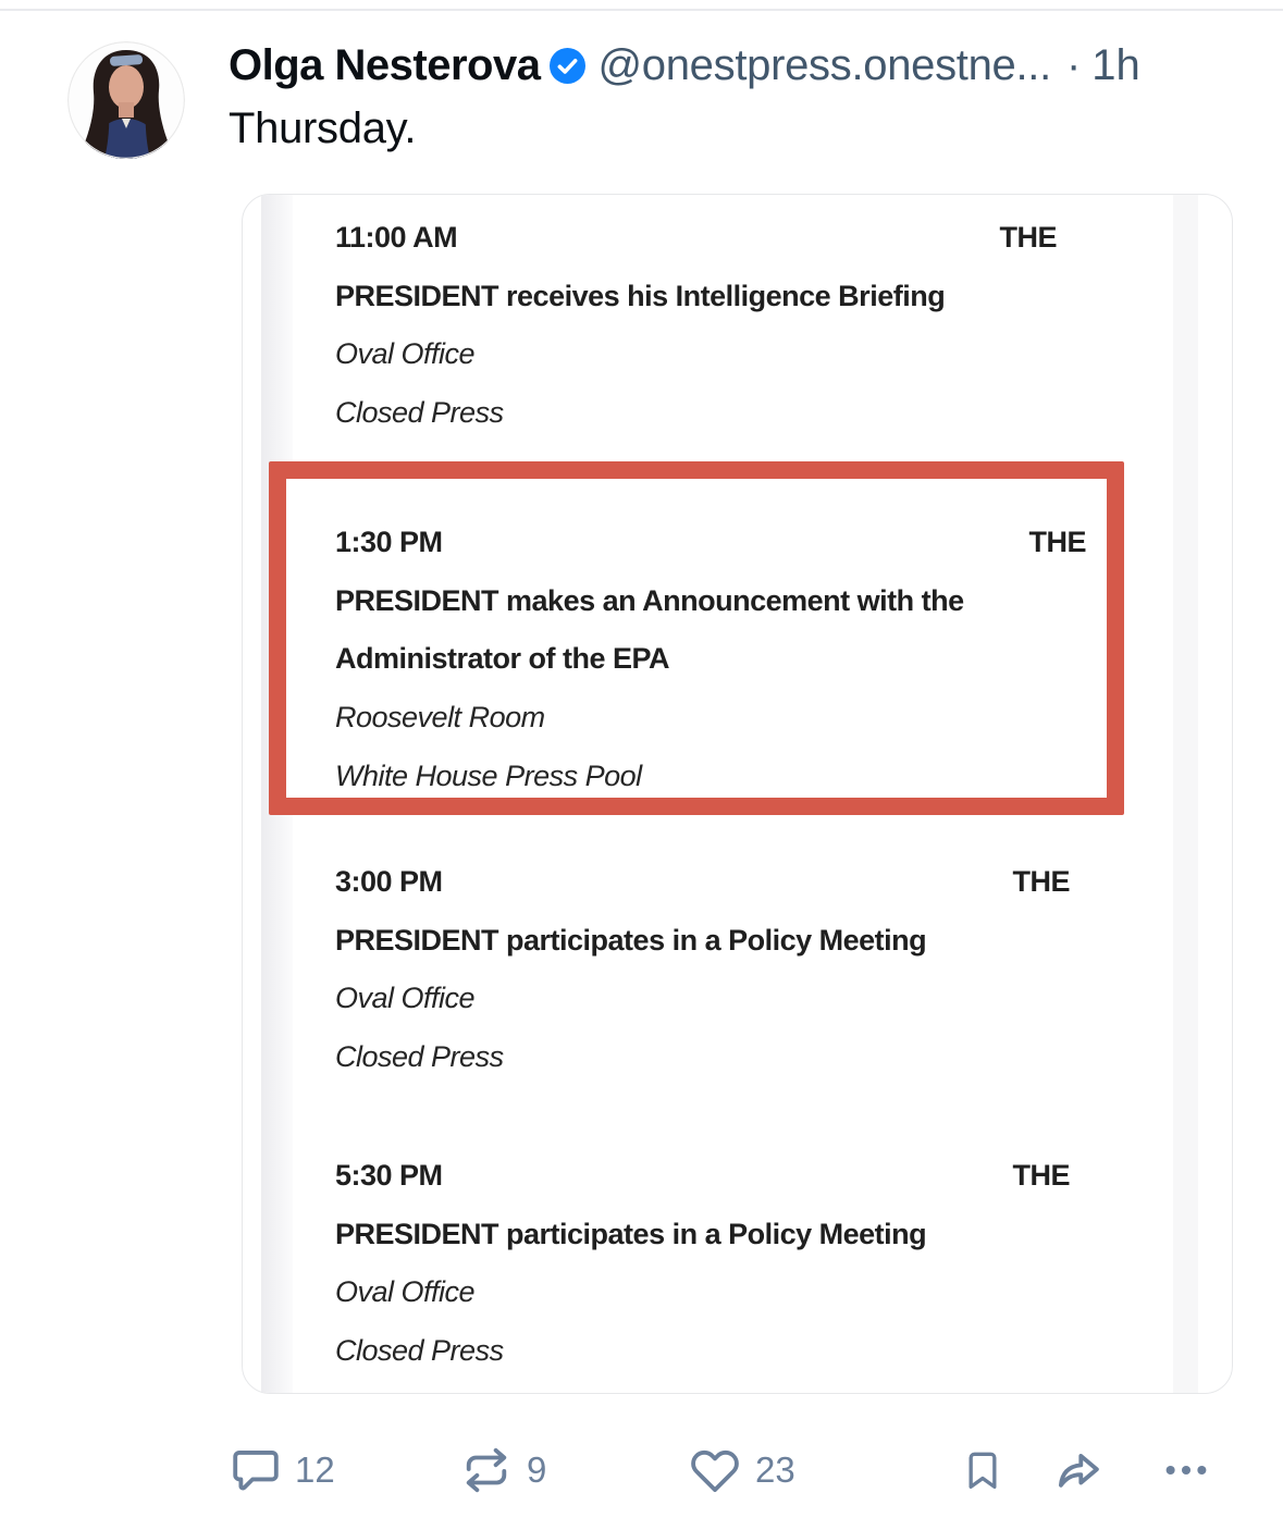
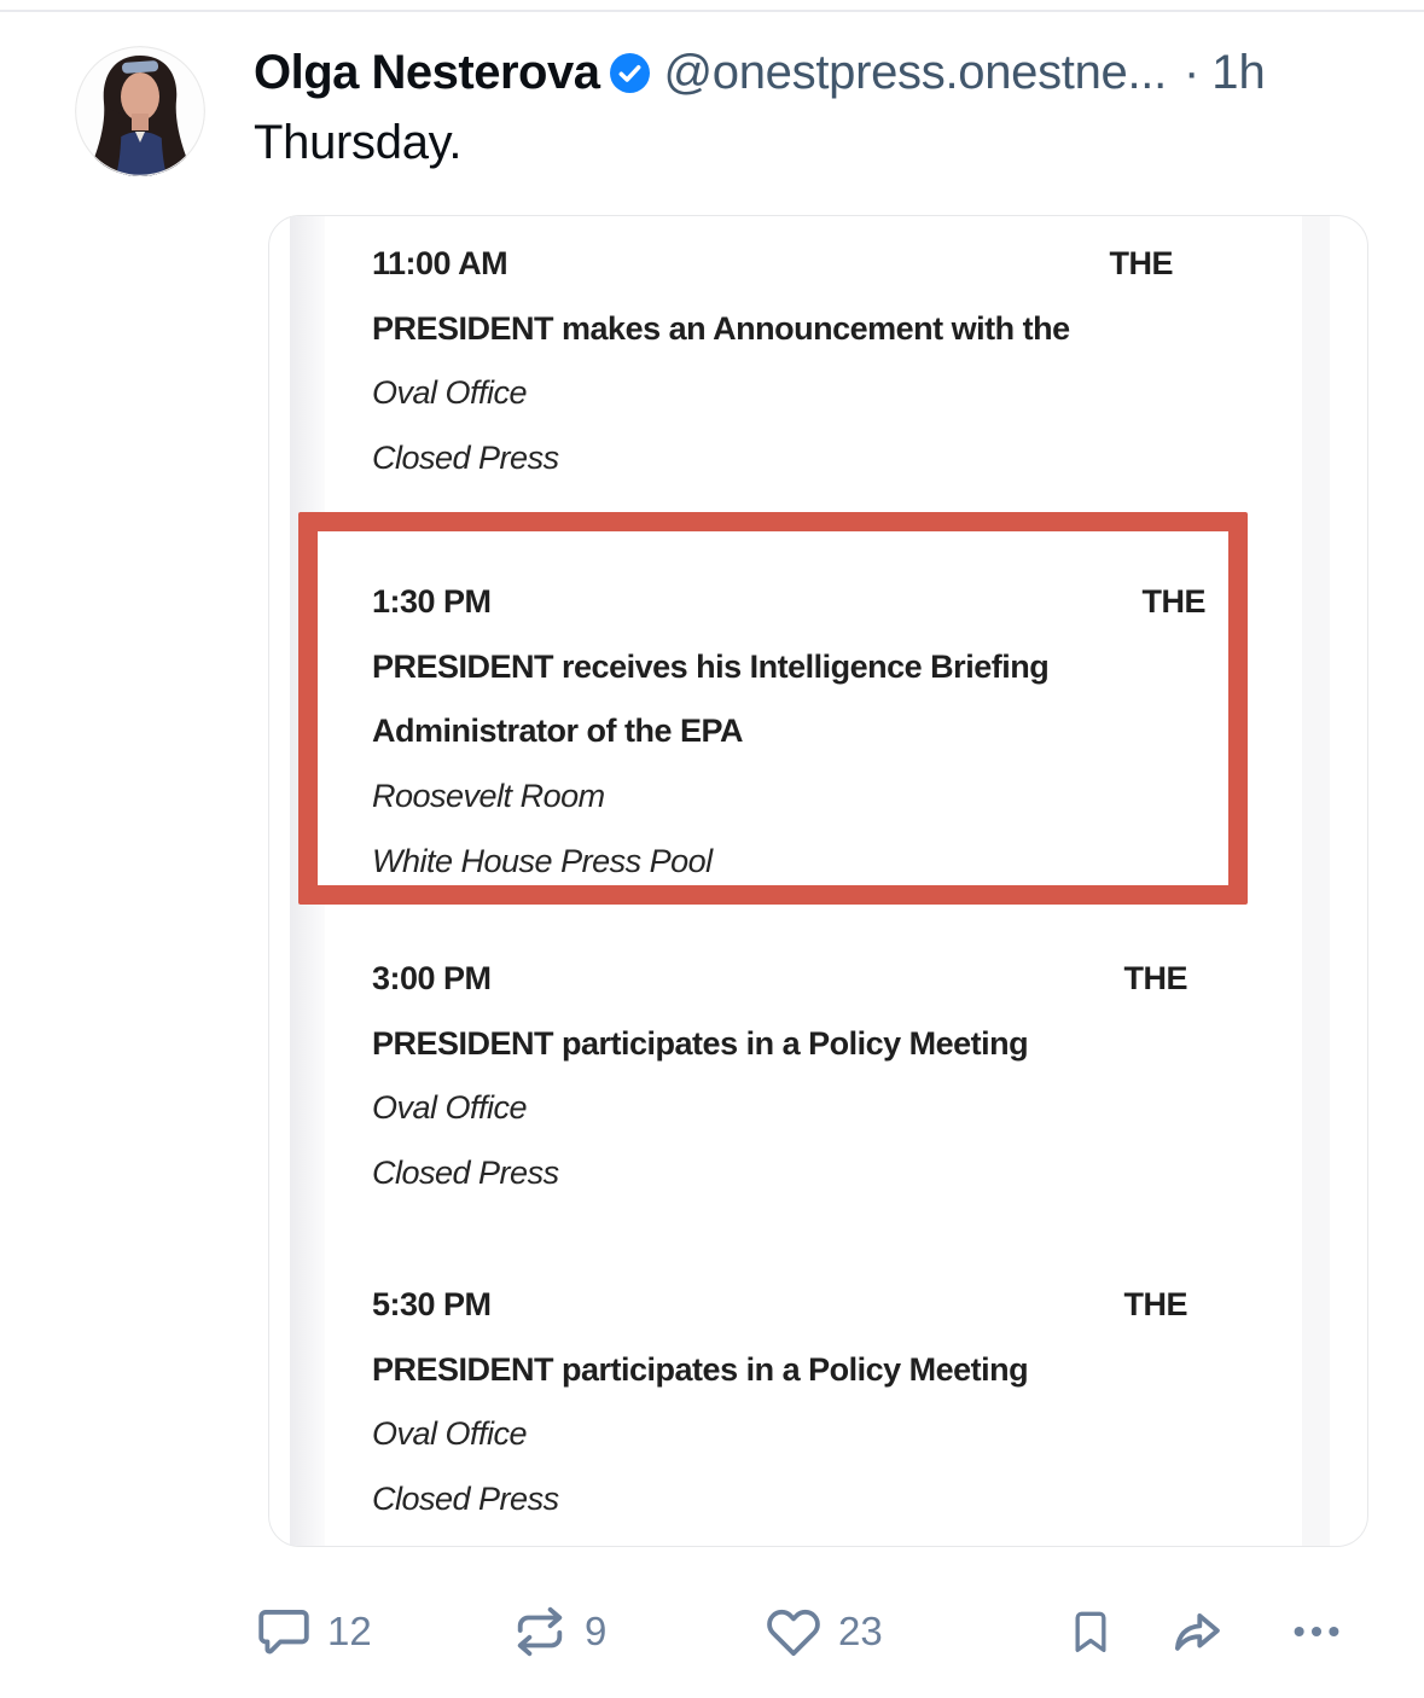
  Olga Nesterova
  @onestpress.onestne...
  ·
  1h
  Thursday.
  11:00 AM
  THE
- PRESIDENT receives his Intelligence Briefing
+ PRESIDENT makes an Announcement with the
  Oval Office
  Closed Press
  1:30 PM
  THE
- PRESIDENT makes an Announcement with the
+ PRESIDENT receives his Intelligence Briefing
  Administrator of the EPA
  Roosevelt Room
  White House Press Pool
  3:00 PM
  THE
  PRESIDENT participates in a Policy Meeting
  Oval Office
  Closed Press
  5:30 PM
  THE
  PRESIDENT participates in a Policy Meeting
  Oval Office
  Closed Press
  12
  9
  23
